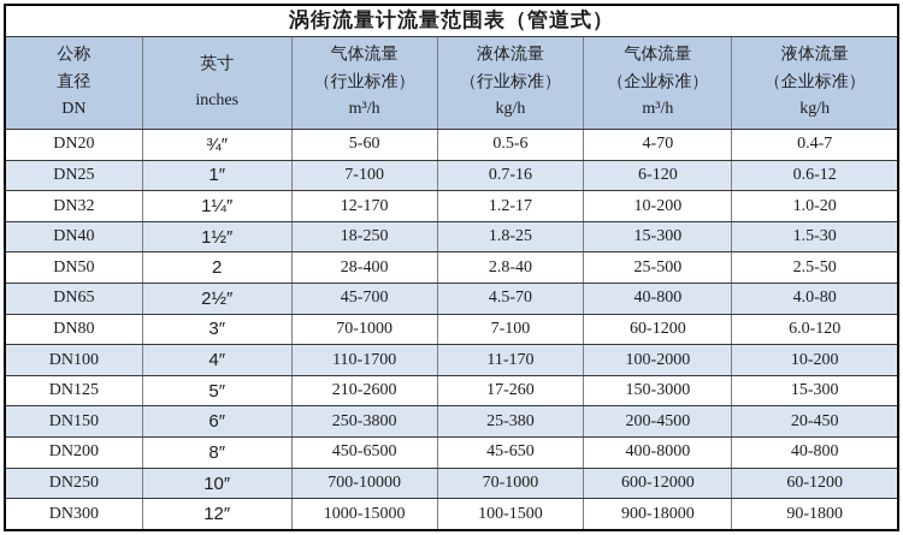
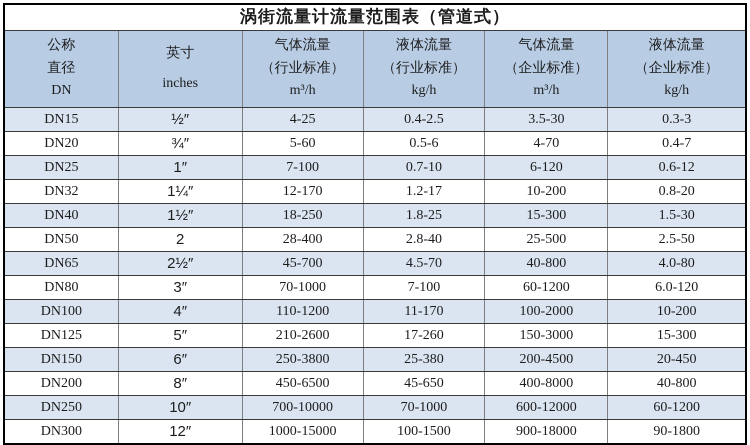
  涡街流量计流量范围表（管道式）
  公称 直径 DN	英寸 inches	气体流量 （行业标准） m³/h	液体流量 （行业标准） kg/h	气体流量 （企业标准） m³/h	液体流量 （企业标准） kg/h
+ DN15	½″	4-25	0.4-2.5	3.5-30	0.3-3
  DN20	¾″	5-60	0.5-6	4-70	0.4-7
- DN25	1″	7-100	0.7-16	6-120	0.6-12
+ DN25	1″	7-100	0.7-10	6-120	0.6-12
- DN32	1¼″	12-170	1.2-17	10-200	1.0-20
+ DN32	1¼″	12-170	1.2-17	10-200	0.8-20
  DN40	1½″	18-250	1.8-25	15-300	1.5-30
  DN50	2	28-400	2.8-40	25-500	2.5-50
  DN65	2½″	45-700	4.5-70	40-800	4.0-80
  DN80	3″	70-1000	7-100	60-1200	6.0-120
- DN100	4″	110-1700	11-170	100-2000	10-200
+ DN100	4″	110-1200	11-170	100-2000	10-200
  DN125	5″	210-2600	17-260	150-3000	15-300
  DN150	6″	250-3800	25-380	200-4500	20-450
  DN200	8″	450-6500	45-650	400-8000	40-800
  DN250	10″	700-10000	70-1000	600-12000	60-1200
  DN300	12″	1000-15000	100-1500	900-18000	90-1800
